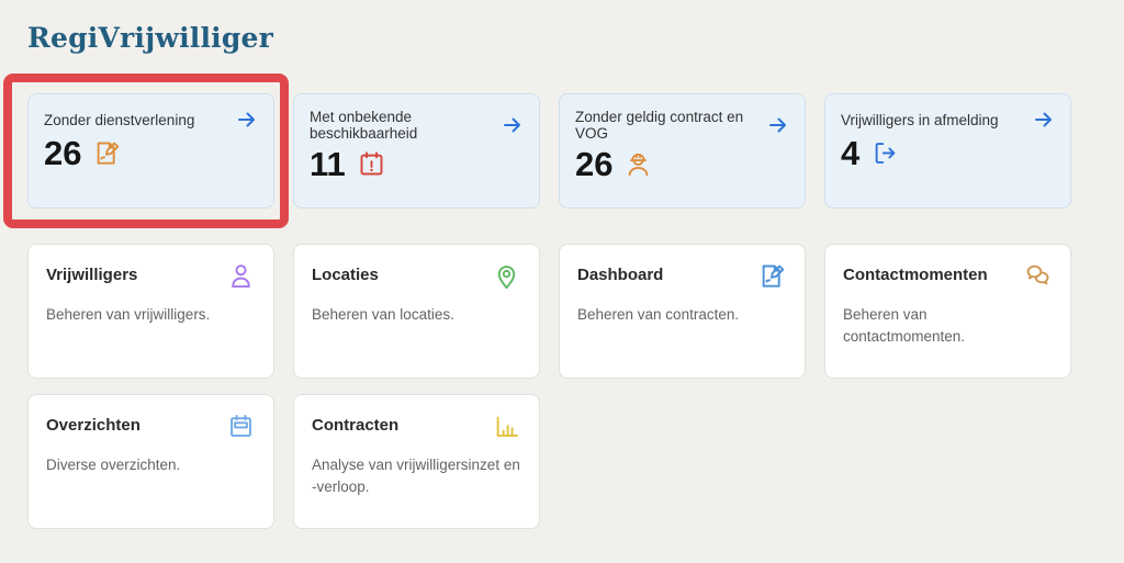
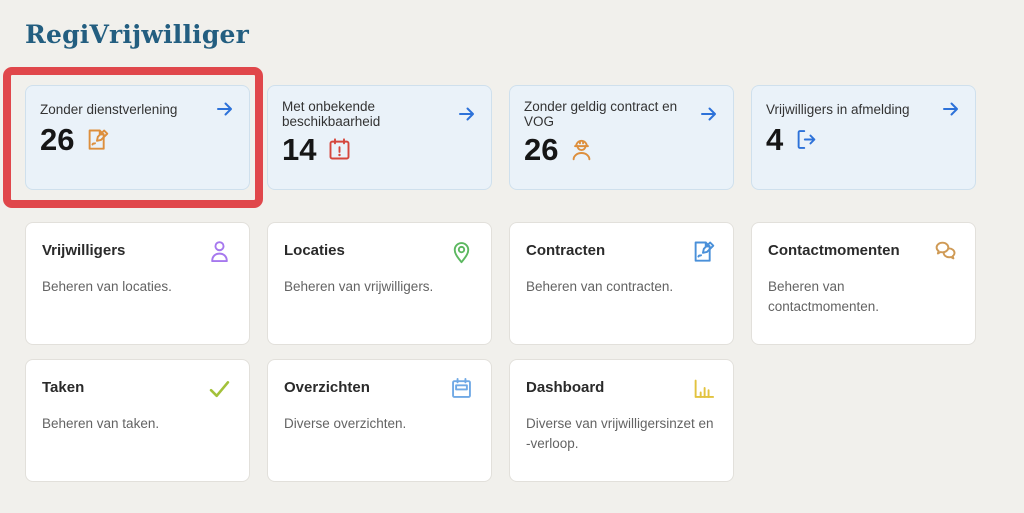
  RegiVrijwilliger
  Zonder dienstverlening
  26
  Met onbekende beschikbaarheid
- 11
+ 14
  Zonder geldig contract en VOG
  26
  Vrijwilligers in afmelding
  4
  Vrijwilligers
- Beheren van vrijwilligers.
+ Beheren van locaties.
  Locaties
- Beheren van locaties.
+ Beheren van vrijwilligers.
- Dashboard
+ Contracten
  Beheren van contracten.
  Contactmomenten
  Beheren van contactmomenten.
+ Taken
+ Beheren van taken.
  Overzichten
  Diverse overzichten.
- Contracten
+ Dashboard
- Analyse van vrijwilligersinzet en -verloop.
+ Diverse van vrijwilligersinzet en -verloop.
